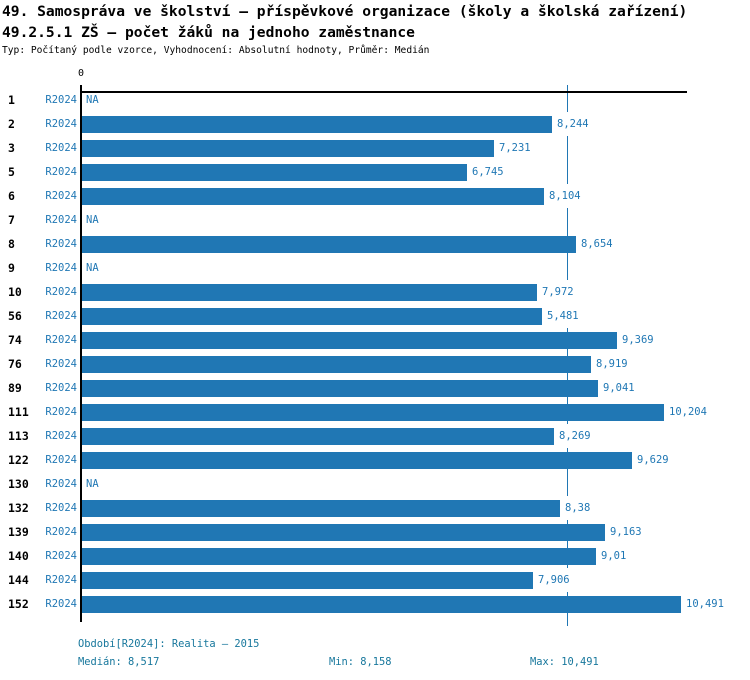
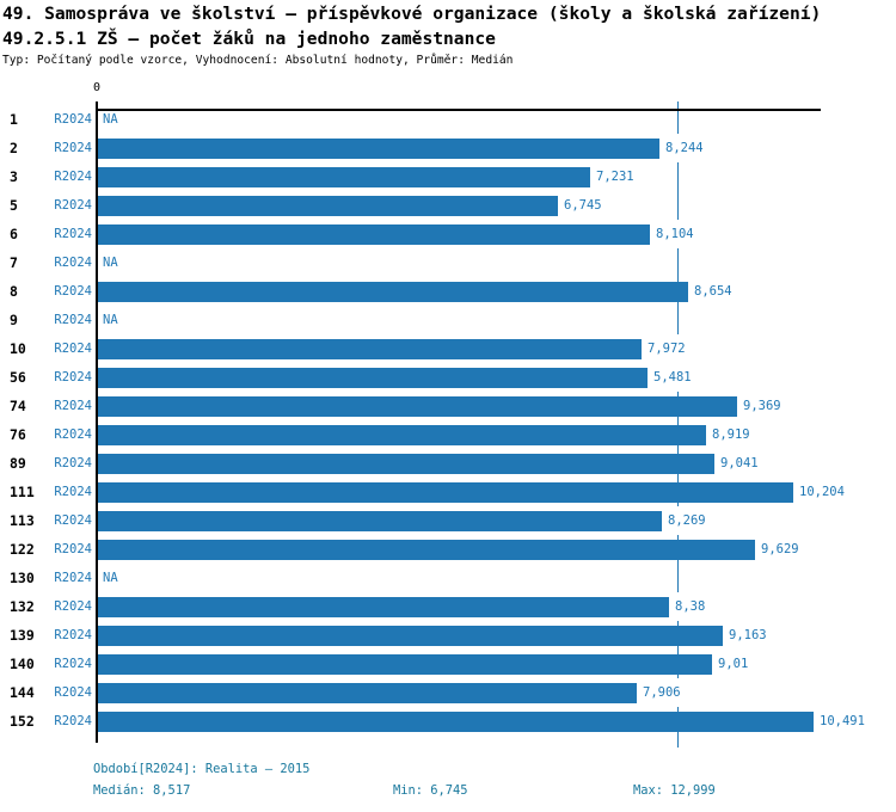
  49. Samospráva ve školství – příspěvkové organizace (školy a školská zařízení)
  49.2.5.1 ZŠ – počet žáků na jednoho zaměstnance
  Typ: Počítaný podle vzorce, Vyhodnocení: Absolutní hodnoty, Průměr: Medián
  0
  1
  R2024
  NA
  2
  R2024
  8,244
  3
  R2024
  7,231
  5
  R2024
  6,745
  6
  R2024
  8,104
  7
  R2024
  NA
  8
  R2024
  8,654
  9
  R2024
  NA
  10
  R2024
  7,972
  56
  R2024
  5,481
  74
  R2024
  9,369
  76
  R2024
  8,919
  89
  R2024
  9,041
  111
  R2024
  10,204
  113
  R2024
  8,269
  122
  R2024
  9,629
  130
  R2024
  NA
  132
  R2024
  8,38
  139
  R2024
  9,163
  140
  R2024
  9,01
  144
  R2024
  7,906
  152
  R2024
  10,491
  Období[R2024]: Realita – 2015
  Medián: 8,517
- Min: 8,158
+ Min: 6,745
- Max: 10,491
+ Max: 12,999
